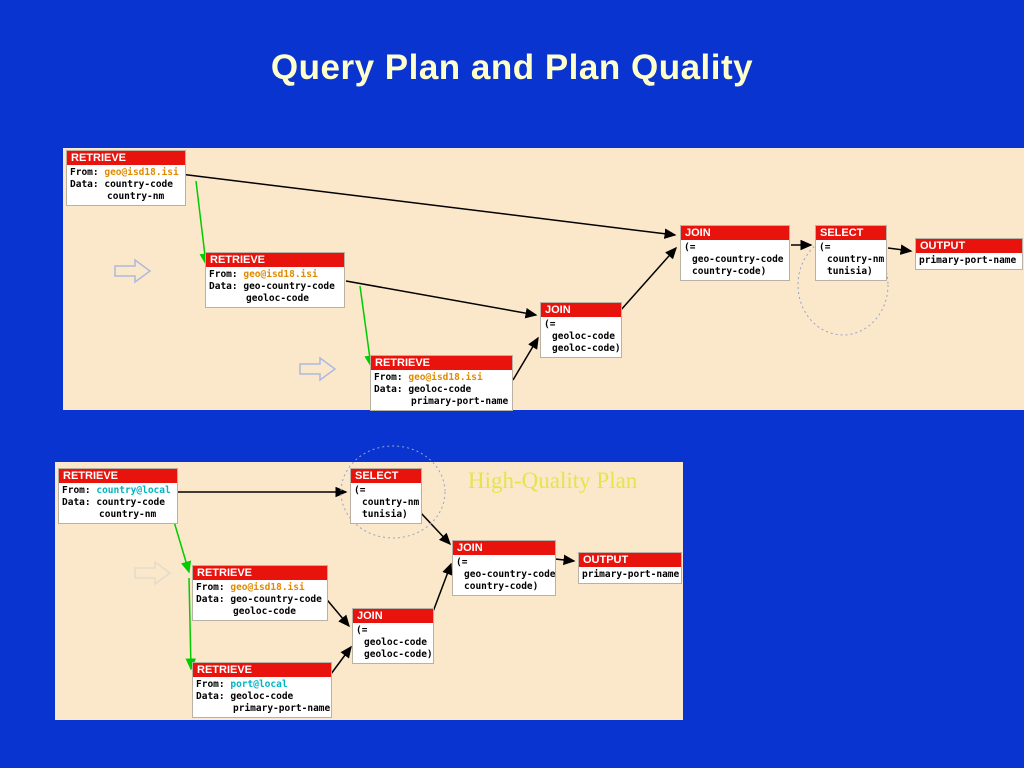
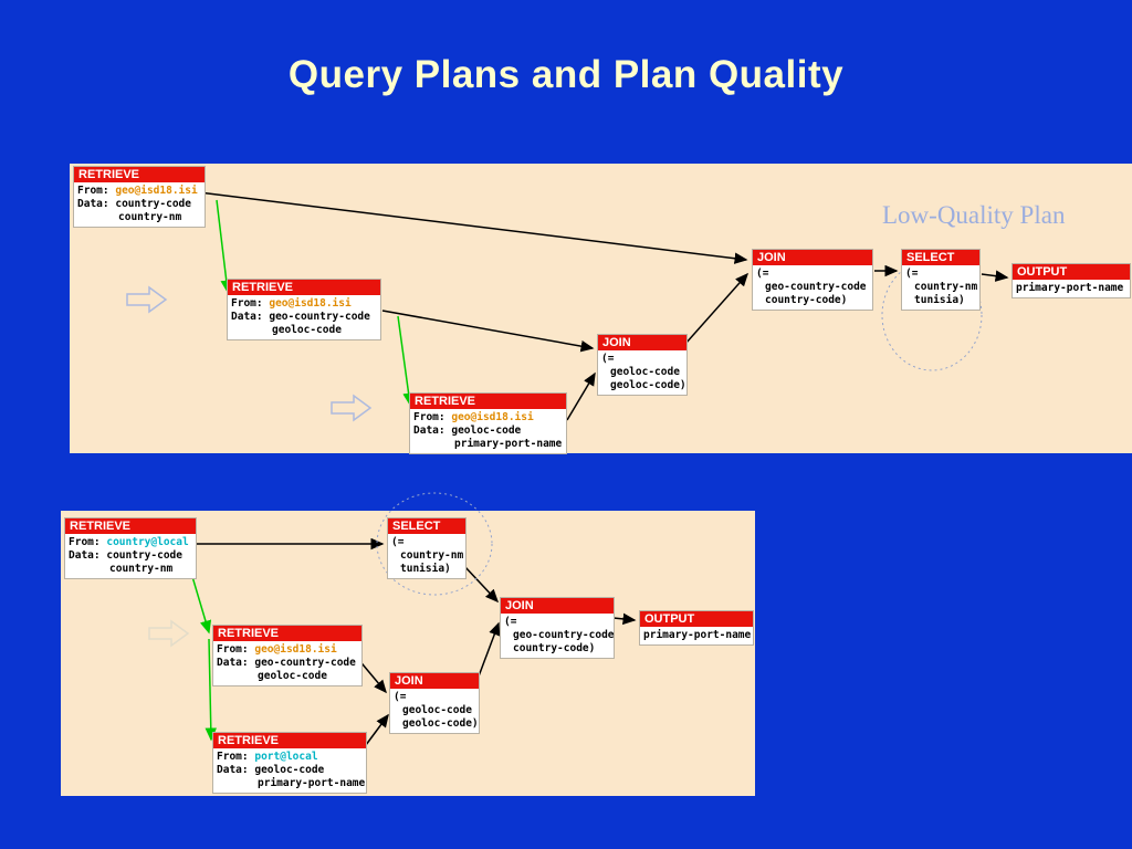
- Query Plan and Plan Quality
+ Query Plans and Plan Quality
+ Low-Quality Plan
  RETRIEVE
  From: geo@isd18.isi
  Data: country-code
  country-nm
  RETRIEVE
  From: geo@isd18.isi
  Data: geo-country-code
  geoloc-code
  RETRIEVE
  From: geo@isd18.isi
  Data: geoloc-code
  primary-port-name
  JOIN
  (=
  geoloc-code
  geoloc-code)
  JOIN
  (=
  geo-country-code
  country-code)
  SELECT
  (=
  country-nm
  tunisia)
  OUTPUT
  primary-port-name
- High-Quality Plan
  RETRIEVE
  From: country@local
  Data: country-code
  country-nm
  SELECT
  (=
  country-nm
  tunisia)
  RETRIEVE
  From: geo@isd18.isi
  Data: geo-country-code
  geoloc-code
  RETRIEVE
  From: port@local
  Data: geoloc-code
  primary-port-name
  JOIN
  (=
  geoloc-code
  geoloc-code)
  JOIN
  (=
  geo-country-code
  country-code)
  OUTPUT
  primary-port-name
